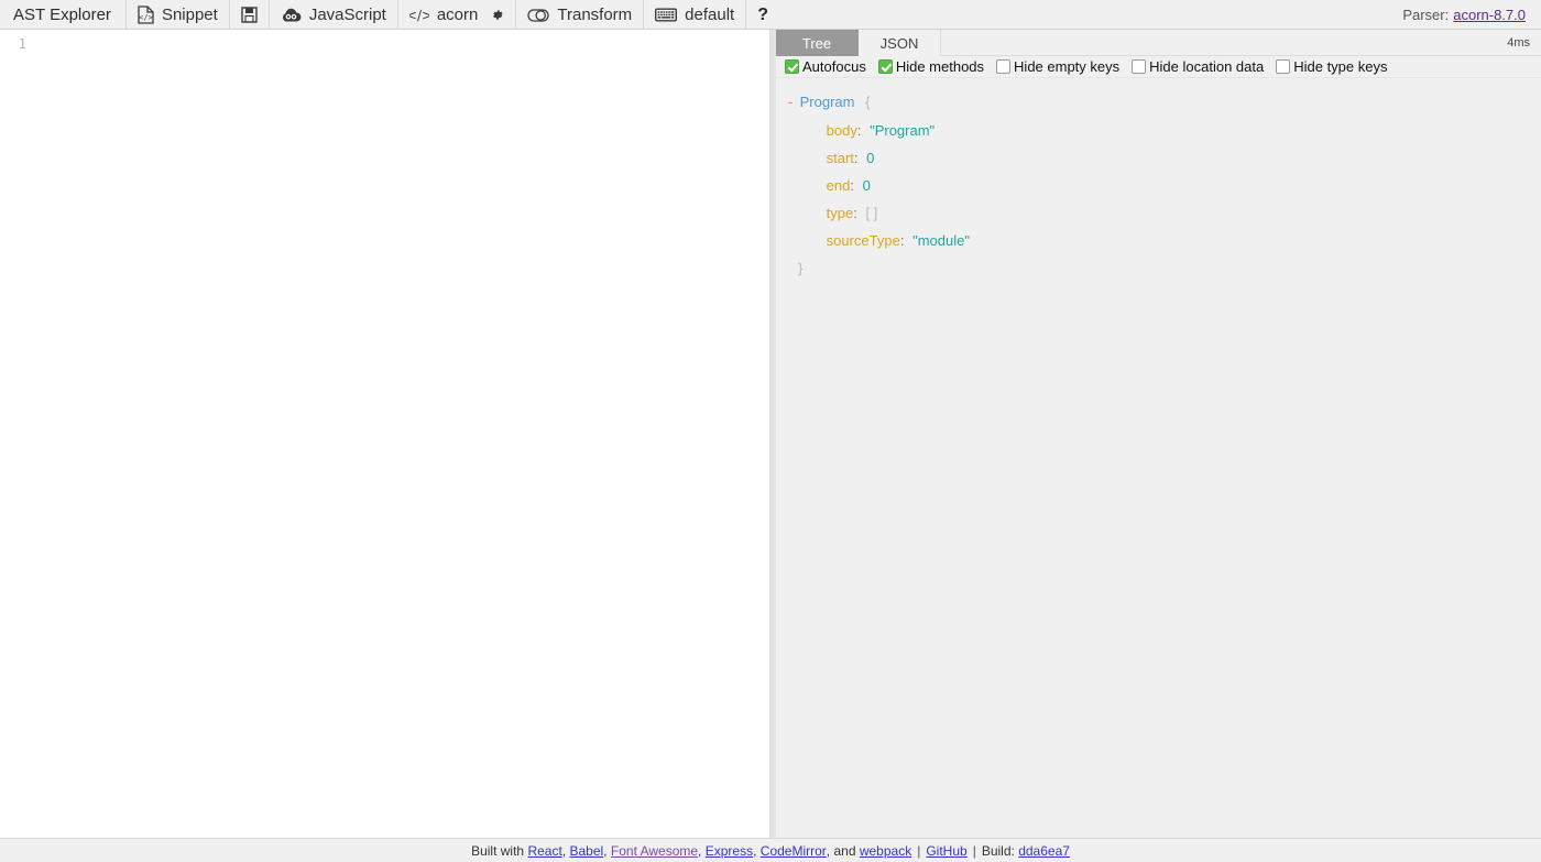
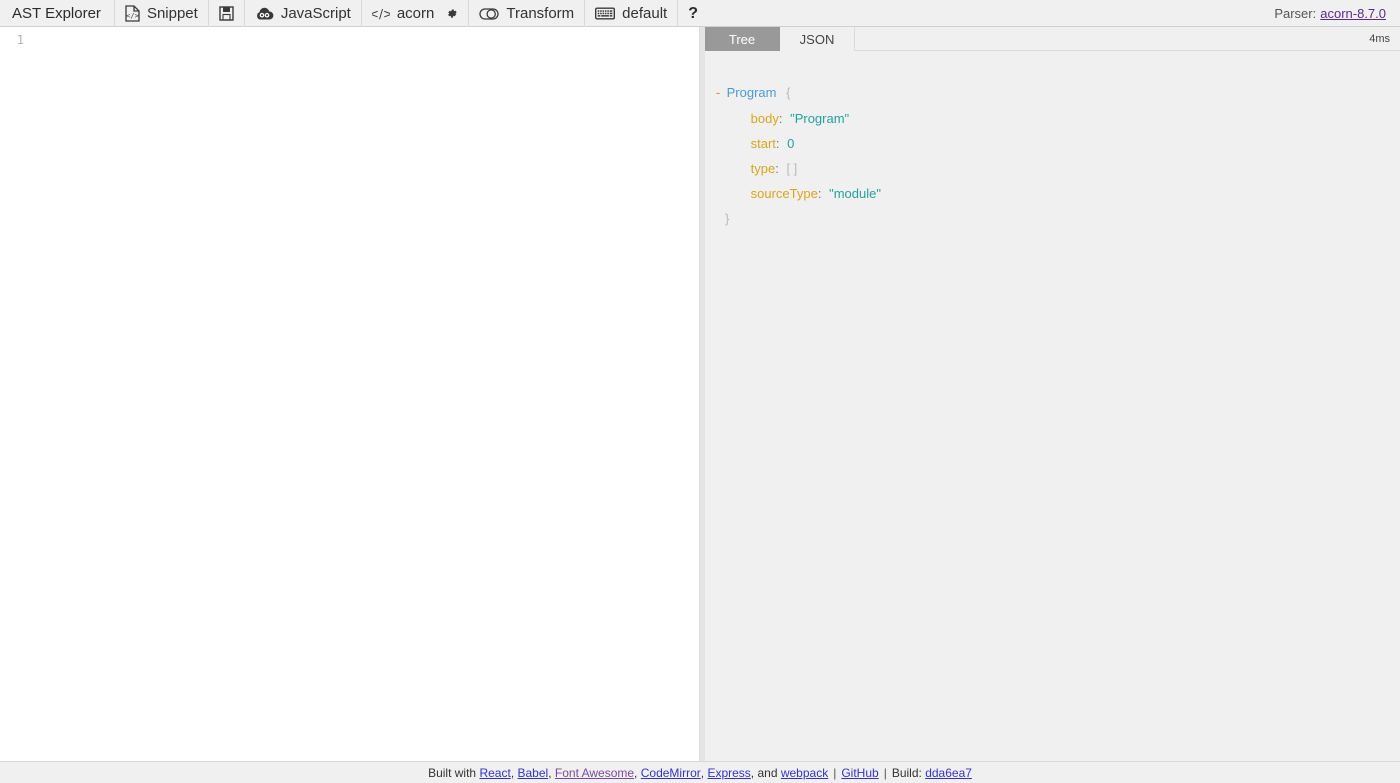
  AST Explorer
  </>
  Snippet
  JavaScript
  </>
  acorn
  Transform
  default
  ?
  Parser:
  acorn-8.7.0
  1
  Tree
  JSON
  4ms
- Autofocus
- Hide methods
- Hide empty keys
- Hide location data
- Hide type keys
  - Program {
  body: "Program"
  start: 0
- end: 0
  type: [ ]
  sourceType: "module"
  }
  Built with
  React
  ,
  Babel
  ,
  Font Awesome
  ,
- Express
+ CodeMirror
  ,
- CodeMirror
+ Express
  , and
  webpack
  |
  GitHub
  |
  Build:
  dda6ea7
